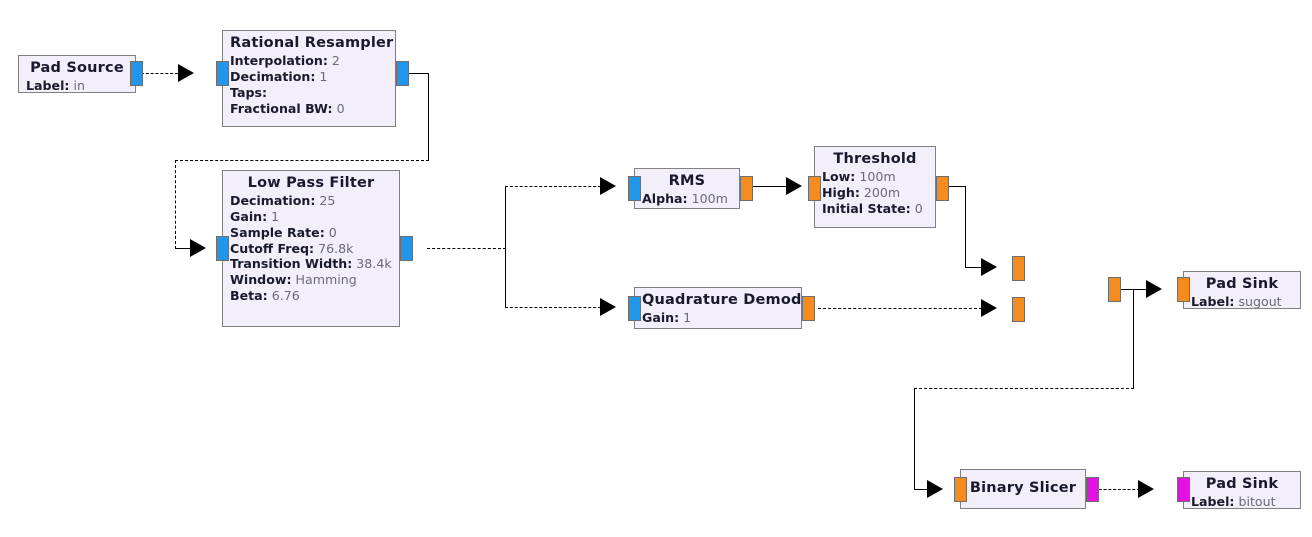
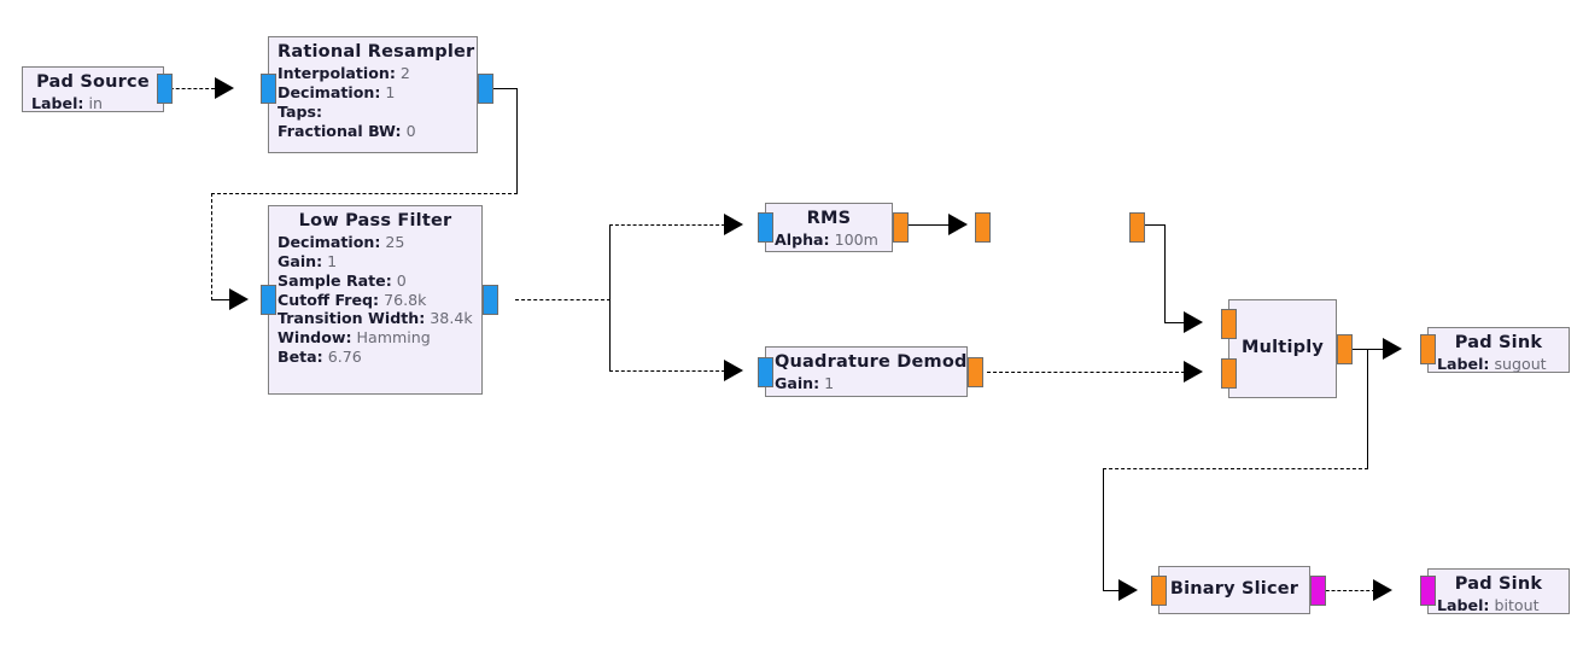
  Pad Source
  Label: in
  Rational Resampler
  Interpolation: 2
  Decimation: 1
  Taps:
  Fractional BW: 0
  Low Pass Filter
  Decimation: 25
  Gain: 1
  Sample Rate: 0
  Cutoff Freq: 76.8k
  Transition Width: 38.4k
  Window: Hamming
  Beta: 6.76
  RMS
  Alpha: 100m
- Threshold
- Low: 100m
- High: 200m
- Initial State: 0
  Quadrature Demod
  Gain: 1
+ Multiply
  Pad Sink
  Label: sugout
  Binary Slicer
  Pad Sink
  Label: bitout
